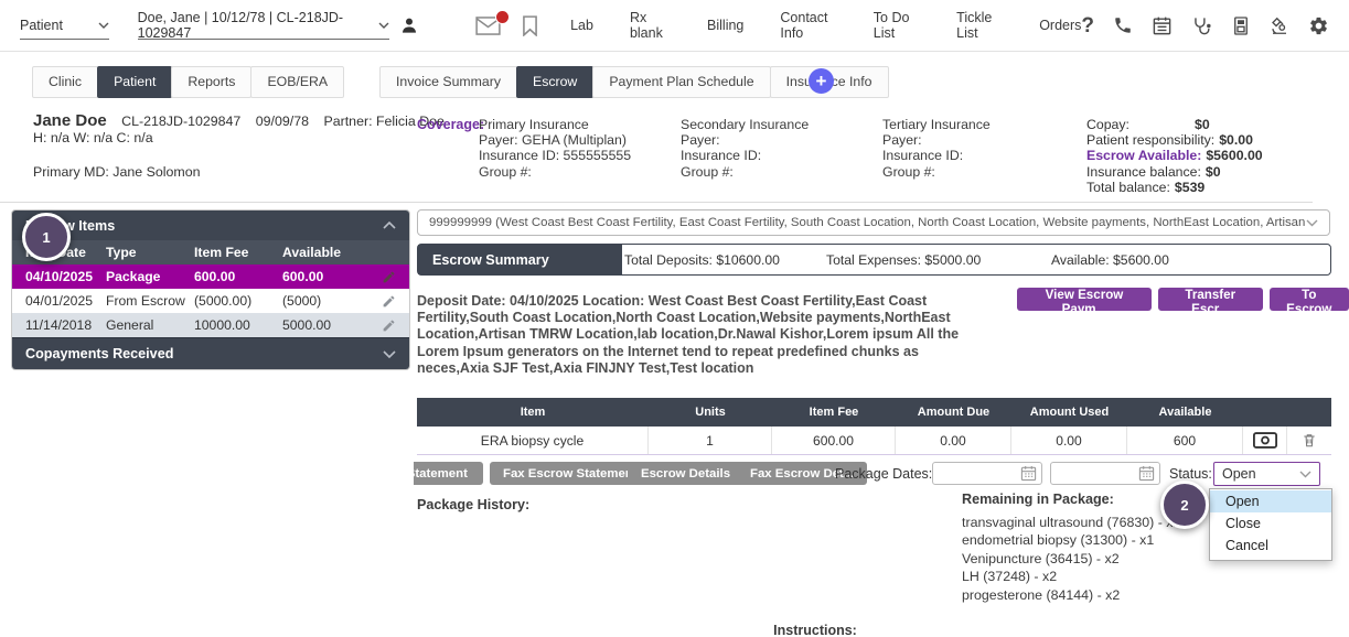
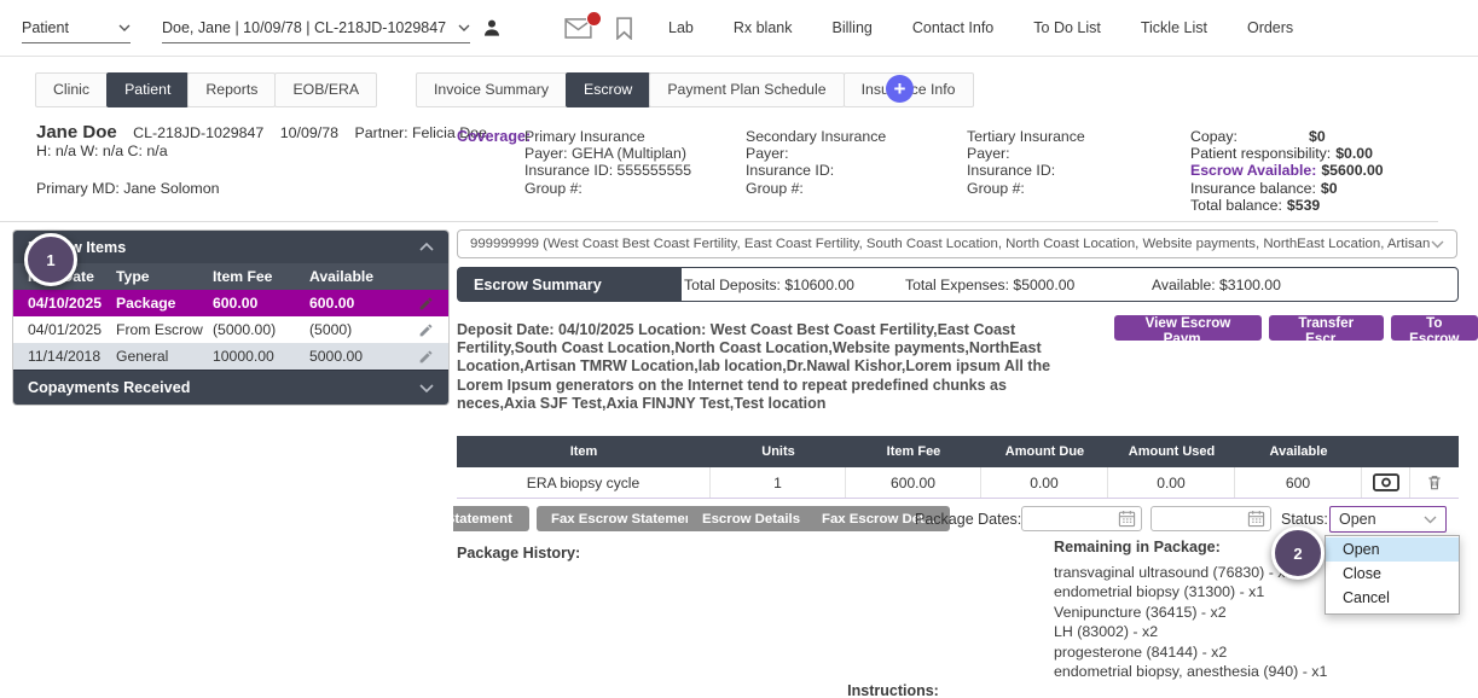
  Patient
- Doe, Jane | 10/12/78 | CL-218JD-1029847
+ Doe, Jane | 10/09/78 | CL-218JD-1029847
  Lab
  Rx blank
  Billing
  Contact Info
  To Do List
  Tickle List
  Orders
- ?
  Clinic
  Patient
  Reports
  EOB/ERA
  Invoice Summary
  Escrow
  Payment Plan Schedule
  +
- Jane Doe CL-218JD-1029847 09/09/78 Partner: Felicia Doe
+ Jane Doe CL-218JD-1029847 10/09/78 Partner: Felicia Doe
  H: n/a W: n/a C: n/a
  Primary MD: Jane Solomon
  Coverage:
  Primary Insurance
  Payer: GEHA (Multiplan)
  Insurance ID: 555555555
  Group #:
  Secondary Insurance
  Payer:
  Insurance ID:
  Group #:
  Tertiary Insurance
  Payer:
  Insurance ID:
  Group #:
  Copay:
  $0
  Patient responsibility:
  $0.00
  Escrow Available:
  $5600.00
  Insurance balance:
  $0
  Total balance:
  $539
  Type
  Item Fee
  Available
  04/10/2025
  Package
  600.00
  600.00
  04/01/2025
  From Escrow
  (5000.00)
  (5000)
  11/14/2018
  General
  10000.00
  5000.00
  Copayments Received
  1
  999999999 (West Coast Best Coast Fertility, East Coast Fertility, South Coast Location, North Coast Location, Website payments, NorthEast Location, Artisan
  Escrow Summary
  Total Deposits: $10600.00
  Total Expenses: $5000.00
- Available: $5600.00
+ Available: $3100.00
  Deposit Date: 04/10/2025 Location: West Coast Best Coast Fertility,East Coast Fertility,South Coast Location,North Coast Location,Website payments,NorthEast Location,Artisan TMRW Location,lab location,Dr.Nawal Kishor,Lorem ipsum All the Lorem Ipsum generators on the Internet tend to repeat predefined chunks as neces,Axia SJF Test,Axia FINJNY Test,Test location
  View Escrow Paym...
  Transfer Escr...
  To Escrow
  Item
  Units
  Item Fee
  Amount Due
  Amount Used
  Available
  ERA biopsy cycle
  1
  600.00
  0.00
  0.00
  600
  Fax Escrow Stateme
  Escrow Details
  Fax Escrow Det...
  Package Dates:
  Status:
  Open
  Open
  Close
  Cancel
  2
  Package History:
  Remaining in Package:
  transvaginal ultrasound (76830) -
  endometrial biopsy (31300) - x1
  Venipuncture (36415) - x2
- LH (37248) - x2
+ LH (83002) - x2
  progesterone (84144) - x2
+ endometrial biopsy, anesthesia (940) - x1
  Instructions:
